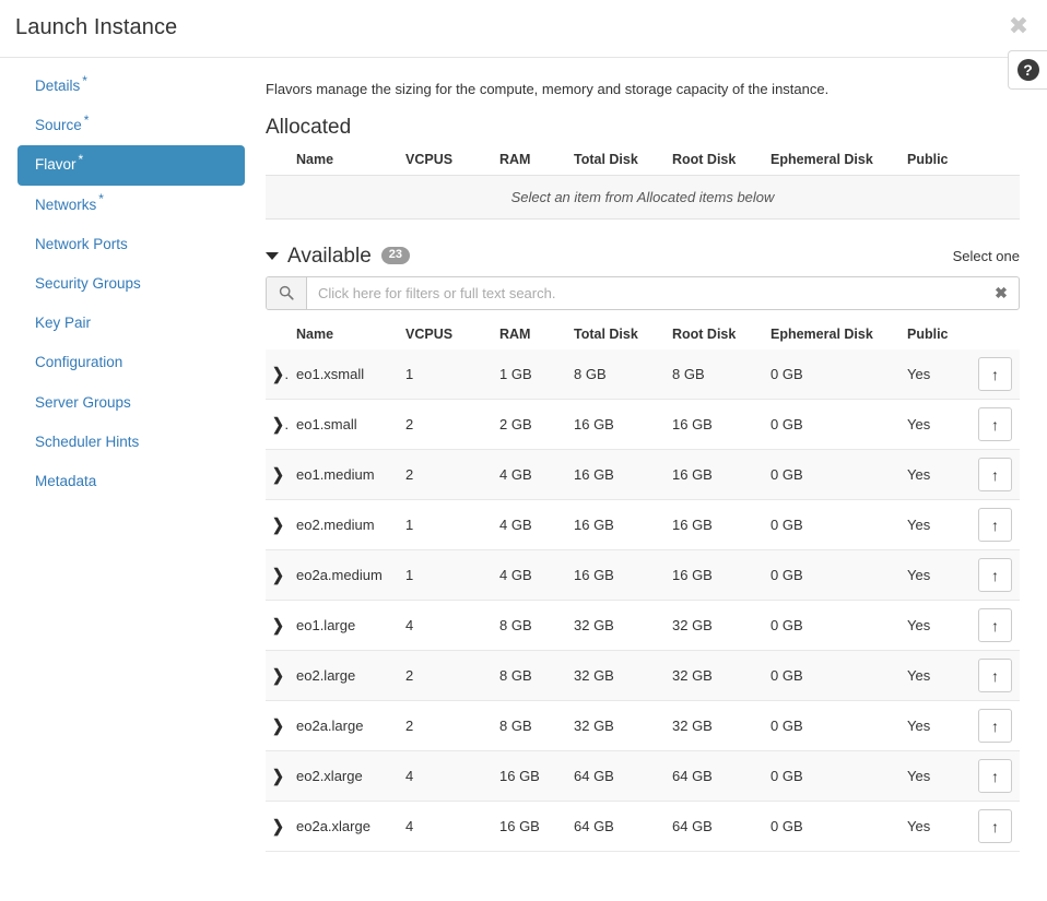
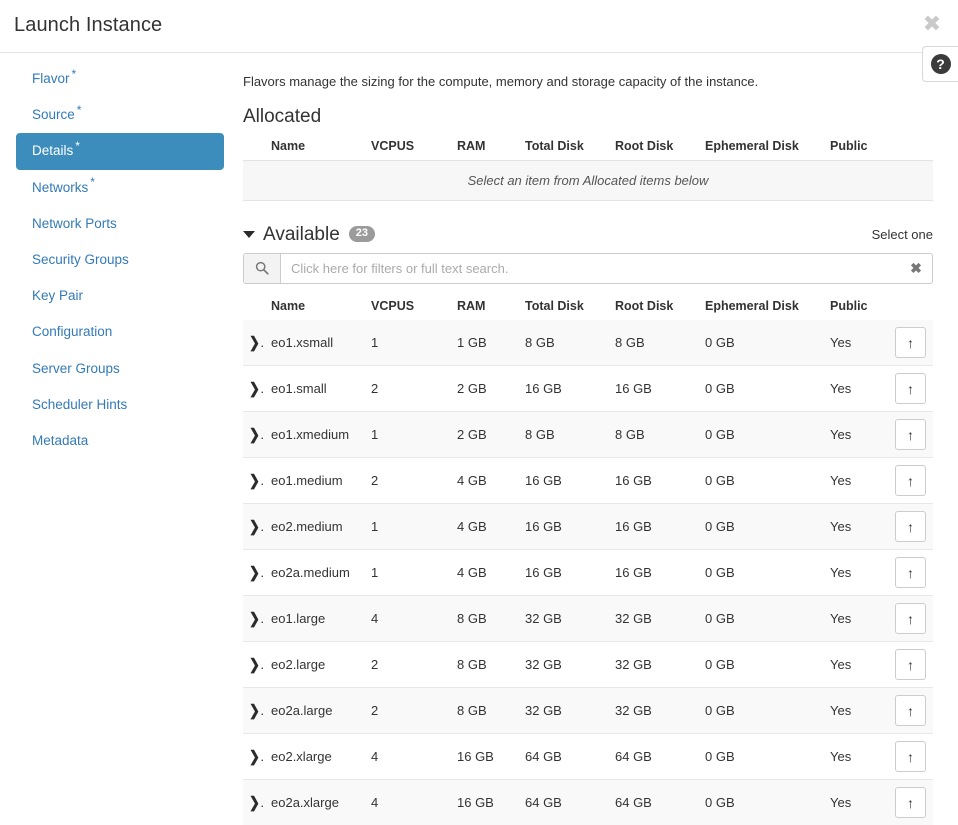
  Launch Instance
  ✖
  ?
- Details *
+ Flavor *
  Source *
- Flavor *
+ Details *
  Networks *
  Network Ports
  Security Groups
  Key Pair
  Configuration
  Server Groups
  Scheduler Hints
  Metadata
  Flavors manage the sizing for the compute, memory and storage capacity of the instance.
  Allocated
  	Name	VCPUS	RAM	Total Disk	Root Disk	Ephemeral Disk	Public
  Select an item from Allocated items below
  Available
  23
  Select one
  Click here for filters or full text search.
  ✖
  	Name	VCPUS	RAM	Total Disk	Root Disk	Ephemeral Disk	Public
  ❯	eo1.xsmall	1	1 GB	8 GB	8 GB	0 GB	Yes	↑
  ❯	eo1.small	2	2 GB	16 GB	16 GB	0 GB	Yes	↑
+ ❯	eo1.xmedium	1	2 GB	8 GB	8 GB	0 GB	Yes	↑
  ❯	eo1.medium	2	4 GB	16 GB	16 GB	0 GB	Yes	↑
  ❯	eo2.medium	1	4 GB	16 GB	16 GB	0 GB	Yes	↑
  ❯	eo2a.medium	1	4 GB	16 GB	16 GB	0 GB	Yes	↑
  ❯	eo1.large	4	8 GB	32 GB	32 GB	0 GB	Yes	↑
  ❯	eo2.large	2	8 GB	32 GB	32 GB	0 GB	Yes	↑
  ❯	eo2a.large	2	8 GB	32 GB	32 GB	0 GB	Yes	↑
  ❯	eo2.xlarge	4	16 GB	64 GB	64 GB	0 GB	Yes	↑
  ❯	eo2a.xlarge	4	16 GB	64 GB	64 GB	0 GB	Yes	↑
